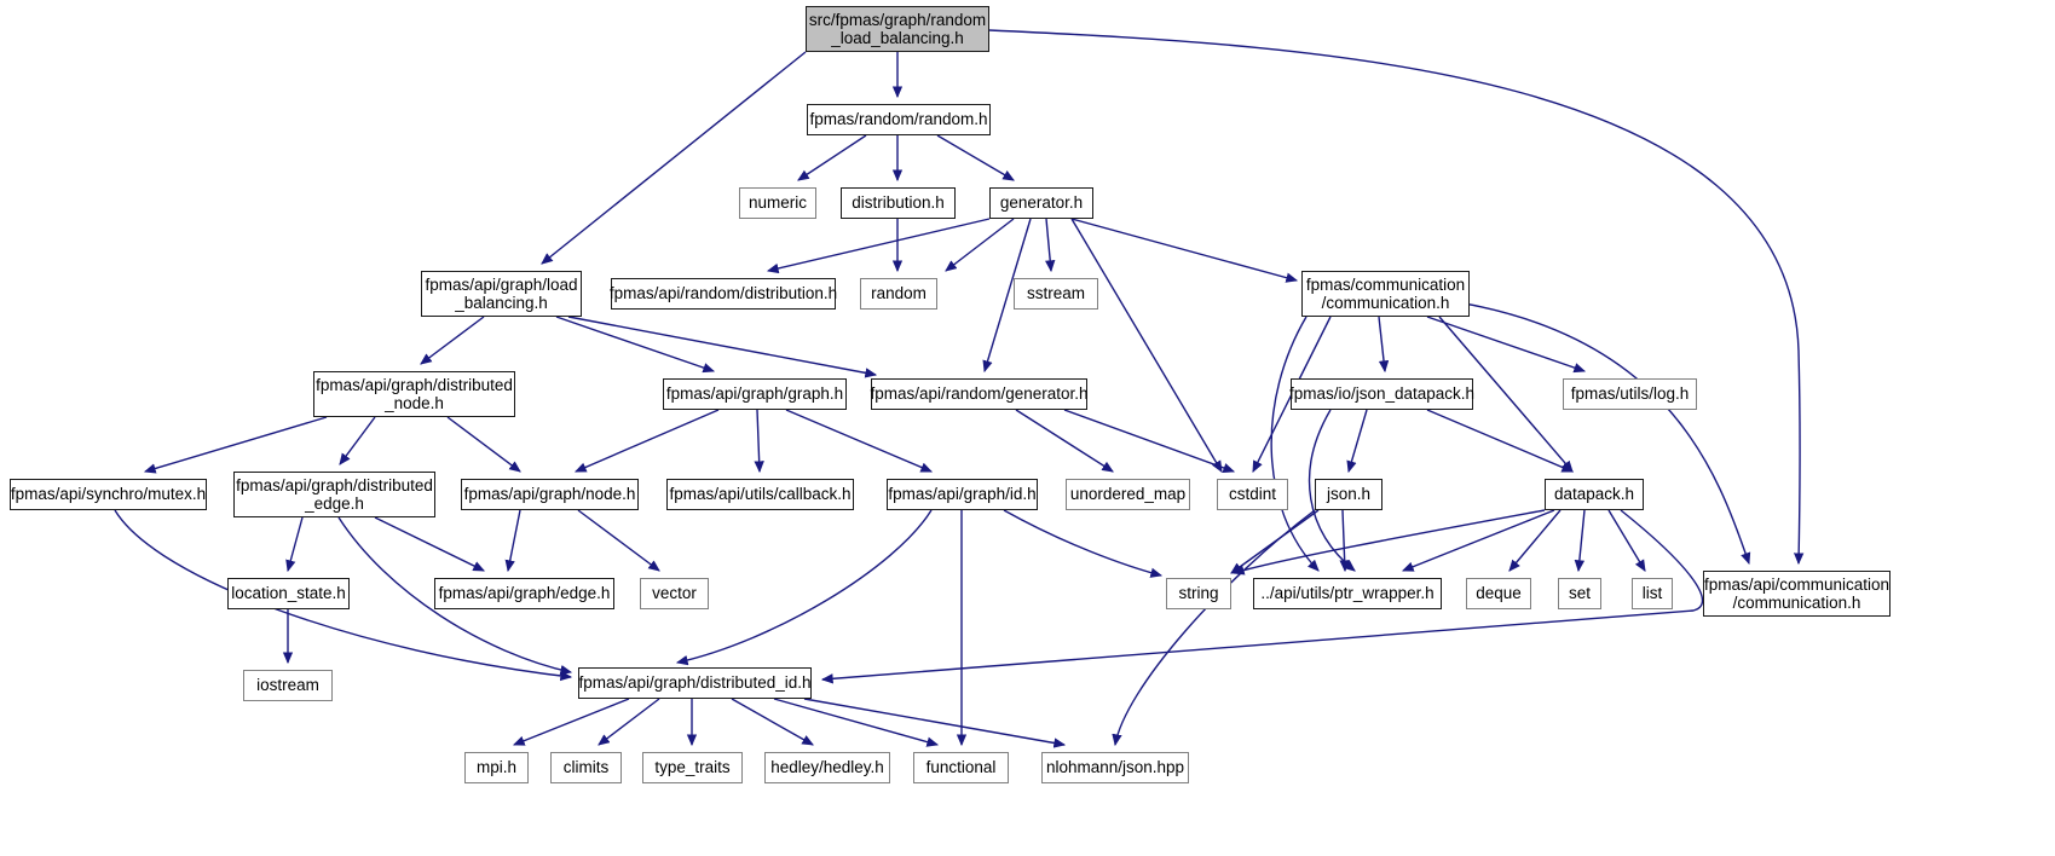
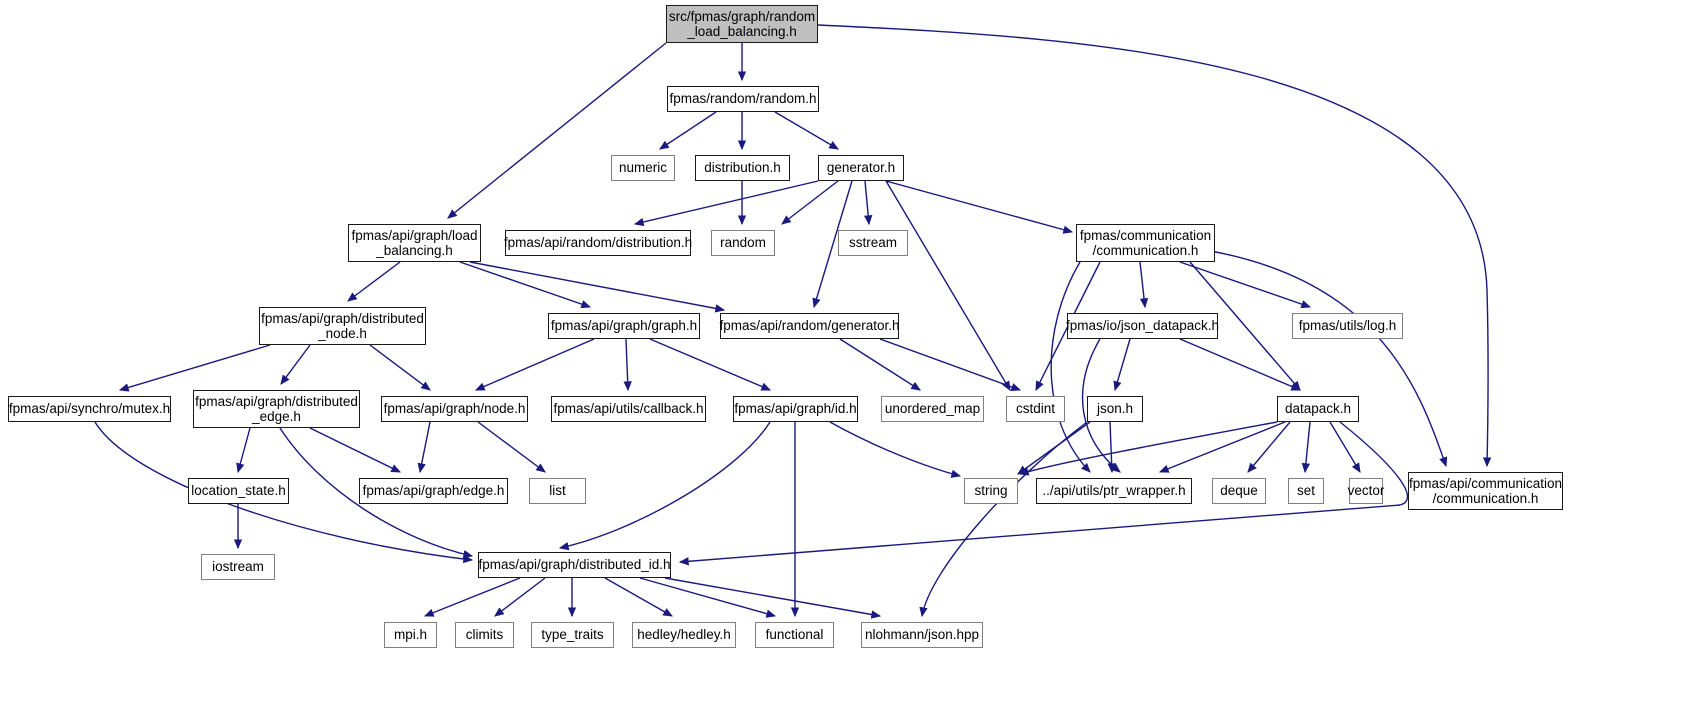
  src/fpmas/graph/random
  _load_balancing.h
  fpmas/random/random.h
  numeric
  distribution.h
  generator.h
  fpmas/api/graph/load
  _balancing.h
  fpmas/api/random/distribution.h
  random
  sstream
  fpmas/communication
  /communication.h
  fpmas/api/graph/distributed
  _node.h
  fpmas/api/graph/graph.h
  fpmas/api/random/generator.h
  fpmas/io/json_datapack.h
  fpmas/utils/log.h
  fpmas/api/synchro/mutex.h
  fpmas/api/graph/distributed
  _edge.h
  fpmas/api/graph/node.h
  fpmas/api/utils/callback.h
  fpmas/api/graph/id.h
  unordered_map
  cstdint
  json.h
  datapack.h
  location_state.h
  fpmas/api/graph/edge.h
- vector
+ list
  string
  ../api/utils/ptr_wrapper.h
  deque
  set
- list
+ vector
  fpmas/api/communication
  /communication.h
  iostream
  fpmas/api/graph/distributed_id.h
  mpi.h
  climits
  type_traits
  hedley/hedley.h
  functional
  nlohmann/json.hpp
